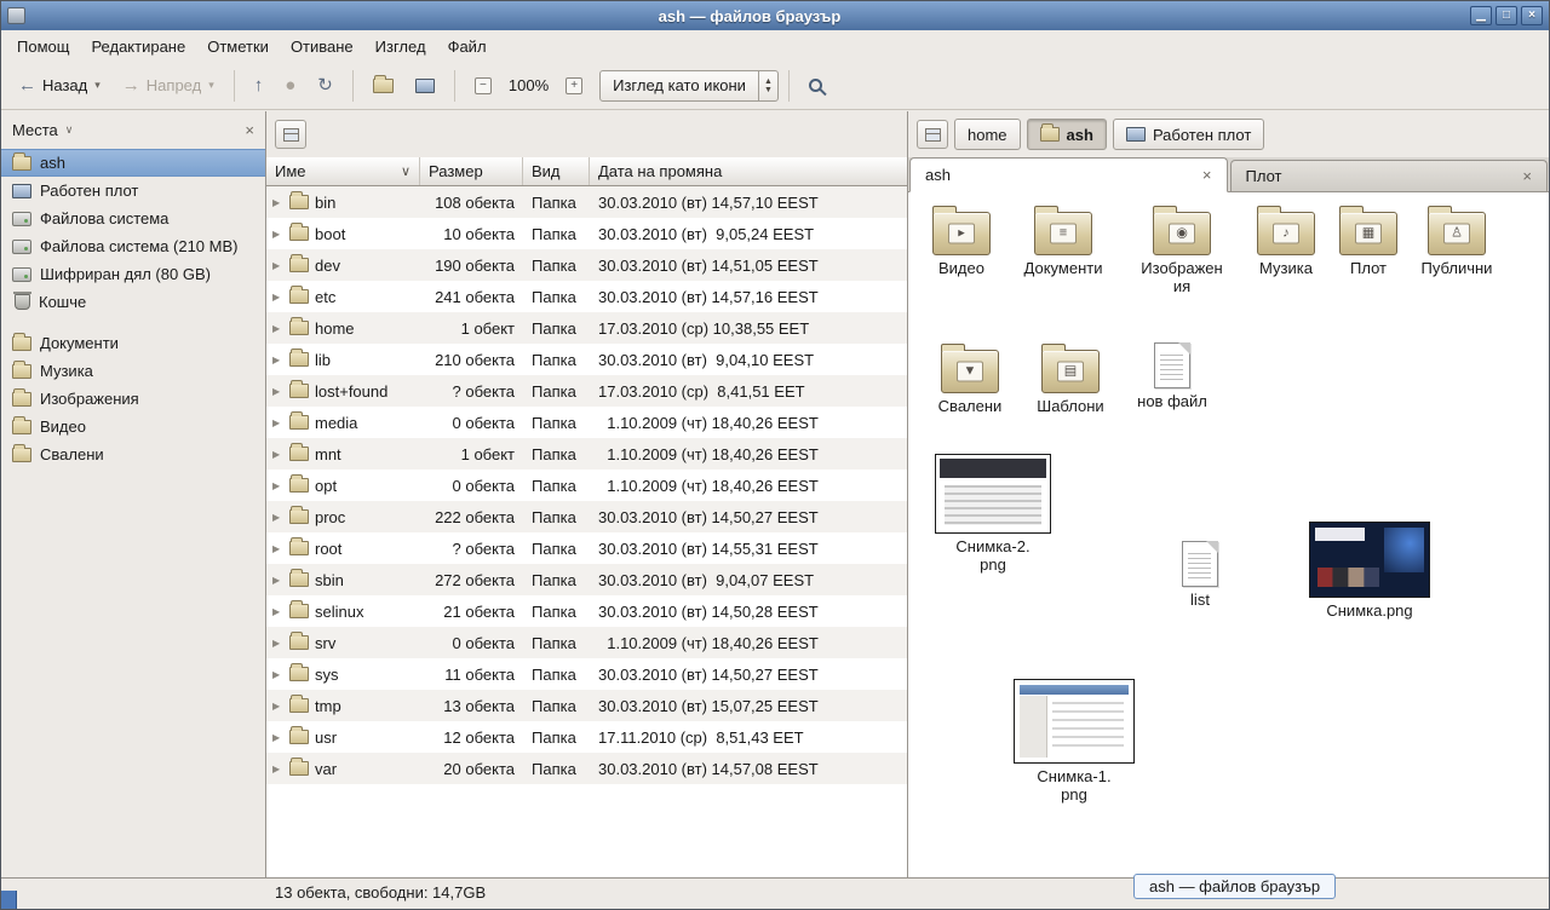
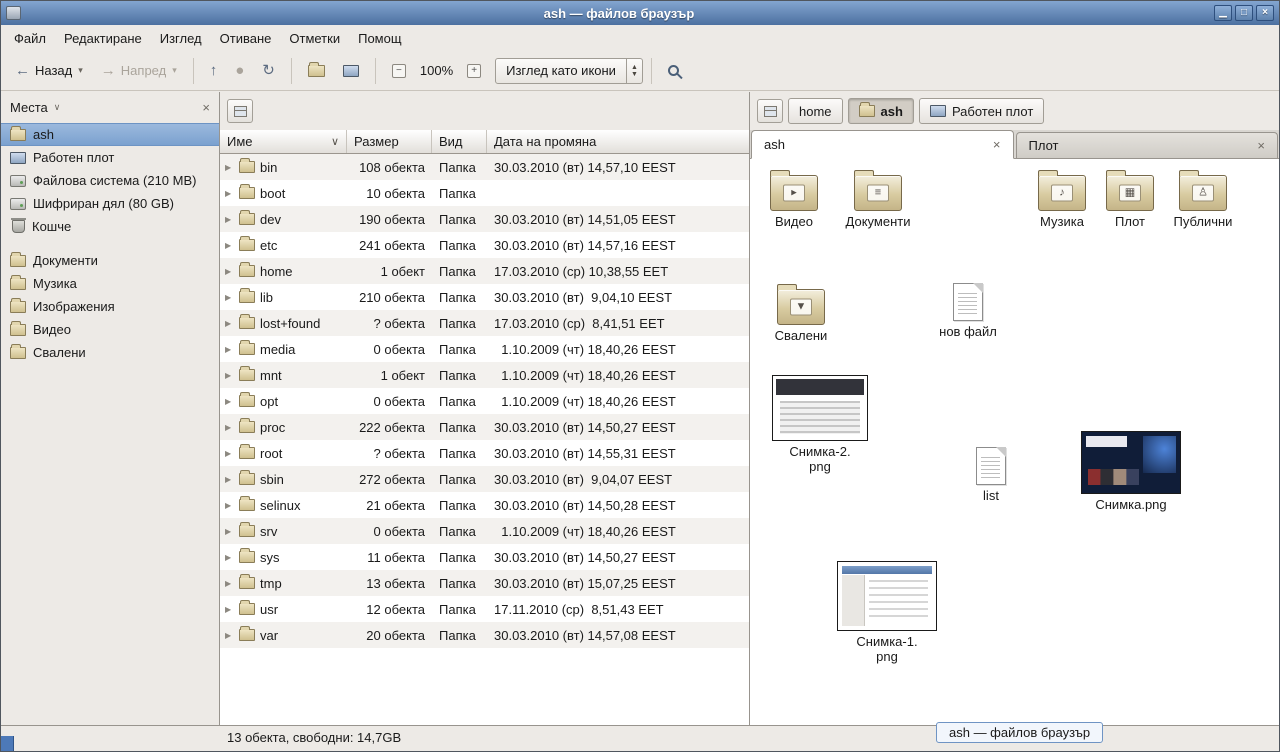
  ash — файлов браузър
  ▁
  □
  ×
- Помощ
+ Файл
  Редактиране
- Отметки
+ Изглед
  Отиване
- Изглед
+ Отметки
- Файл
+ Помощ
  ←
  Назад
  ▾
  →
  Напред
  ▾
  ↑
  ●
  ↻
  −
  100%
  +
  Изглед като икони
  Места
  ∨
  ×
  ash
  Работен плот
- Файлова система
  Файлова система (210 MB)
  Шифриран дял (80 GB)
  Кошче
  Документи
  Музика
  Изображения
  Видео
  Свалени
  Име
  ∨
  Размер
  Вид
  Дата на промяна
  ▶
  bin
  108 обекта
  Папка
  30.03.2010 (вт) 14,57,10 EEST
  ▶
  boot
  10 обекта
  Папка
- 30.03.2010 (вт) 9,05,24 EEST
  ▶
  dev
  190 обекта
  Папка
  30.03.2010 (вт) 14,51,05 EEST
  ▶
  etc
  241 обекта
  Папка
  30.03.2010 (вт) 14,57,16 EEST
  ▶
  home
  1 обект
  Папка
  17.03.2010 (ср) 10,38,55 EET
  ▶
  lib
  210 обекта
  Папка
  30.03.2010 (вт) 9,04,10 EEST
  ▶
  lost+found
  ? обекта
  Папка
  17.03.2010 (ср) 8,41,51 EET
  ▶
  media
  0 обекта
  Папка
  1.10.2009 (чт) 18,40,26 EEST
  ▶
  mnt
  1 обект
  Папка
  1.10.2009 (чт) 18,40,26 EEST
  ▶
  opt
  0 обекта
  Папка
  1.10.2009 (чт) 18,40,26 EEST
  ▶
  proc
  222 обекта
  Папка
  30.03.2010 (вт) 14,50,27 EEST
  ▶
  root
  ? обекта
  Папка
  30.03.2010 (вт) 14,55,31 EEST
  ▶
  sbin
  272 обекта
  Папка
  30.03.2010 (вт) 9,04,07 EEST
  ▶
  selinux
  21 обекта
  Папка
  30.03.2010 (вт) 14,50,28 EEST
  ▶
  srv
  0 обекта
  Папка
  1.10.2009 (чт) 18,40,26 EEST
  ▶
  sys
  11 обекта
  Папка
  30.03.2010 (вт) 14,50,27 EEST
  ▶
  tmp
  13 обекта
  Папка
  30.03.2010 (вт) 15,07,25 EEST
  ▶
  usr
  12 обекта
  Папка
  17.11.2010 (ср) 8,51,43 EET
  ▶
  var
  20 обекта
  Папка
  30.03.2010 (вт) 14,57,08 EEST
  home
  ash
  Работен плот
  ash
  ×
  Плот
  ×
  ▸
  Видео
  ≡
  Документи
- ◉
- Изображен
- ия
  ♪
  Музика
  ▦
  Плот
  ♙
  Публични
  ▼
  Свалени
- ▤
- Шаблони
  нов файл
  Снимка-2.
  png
  list
  Снимка.png
  Снимка-1.
  png
  13 обекта, свободни: 14,7GB
  ash — файлов браузър
